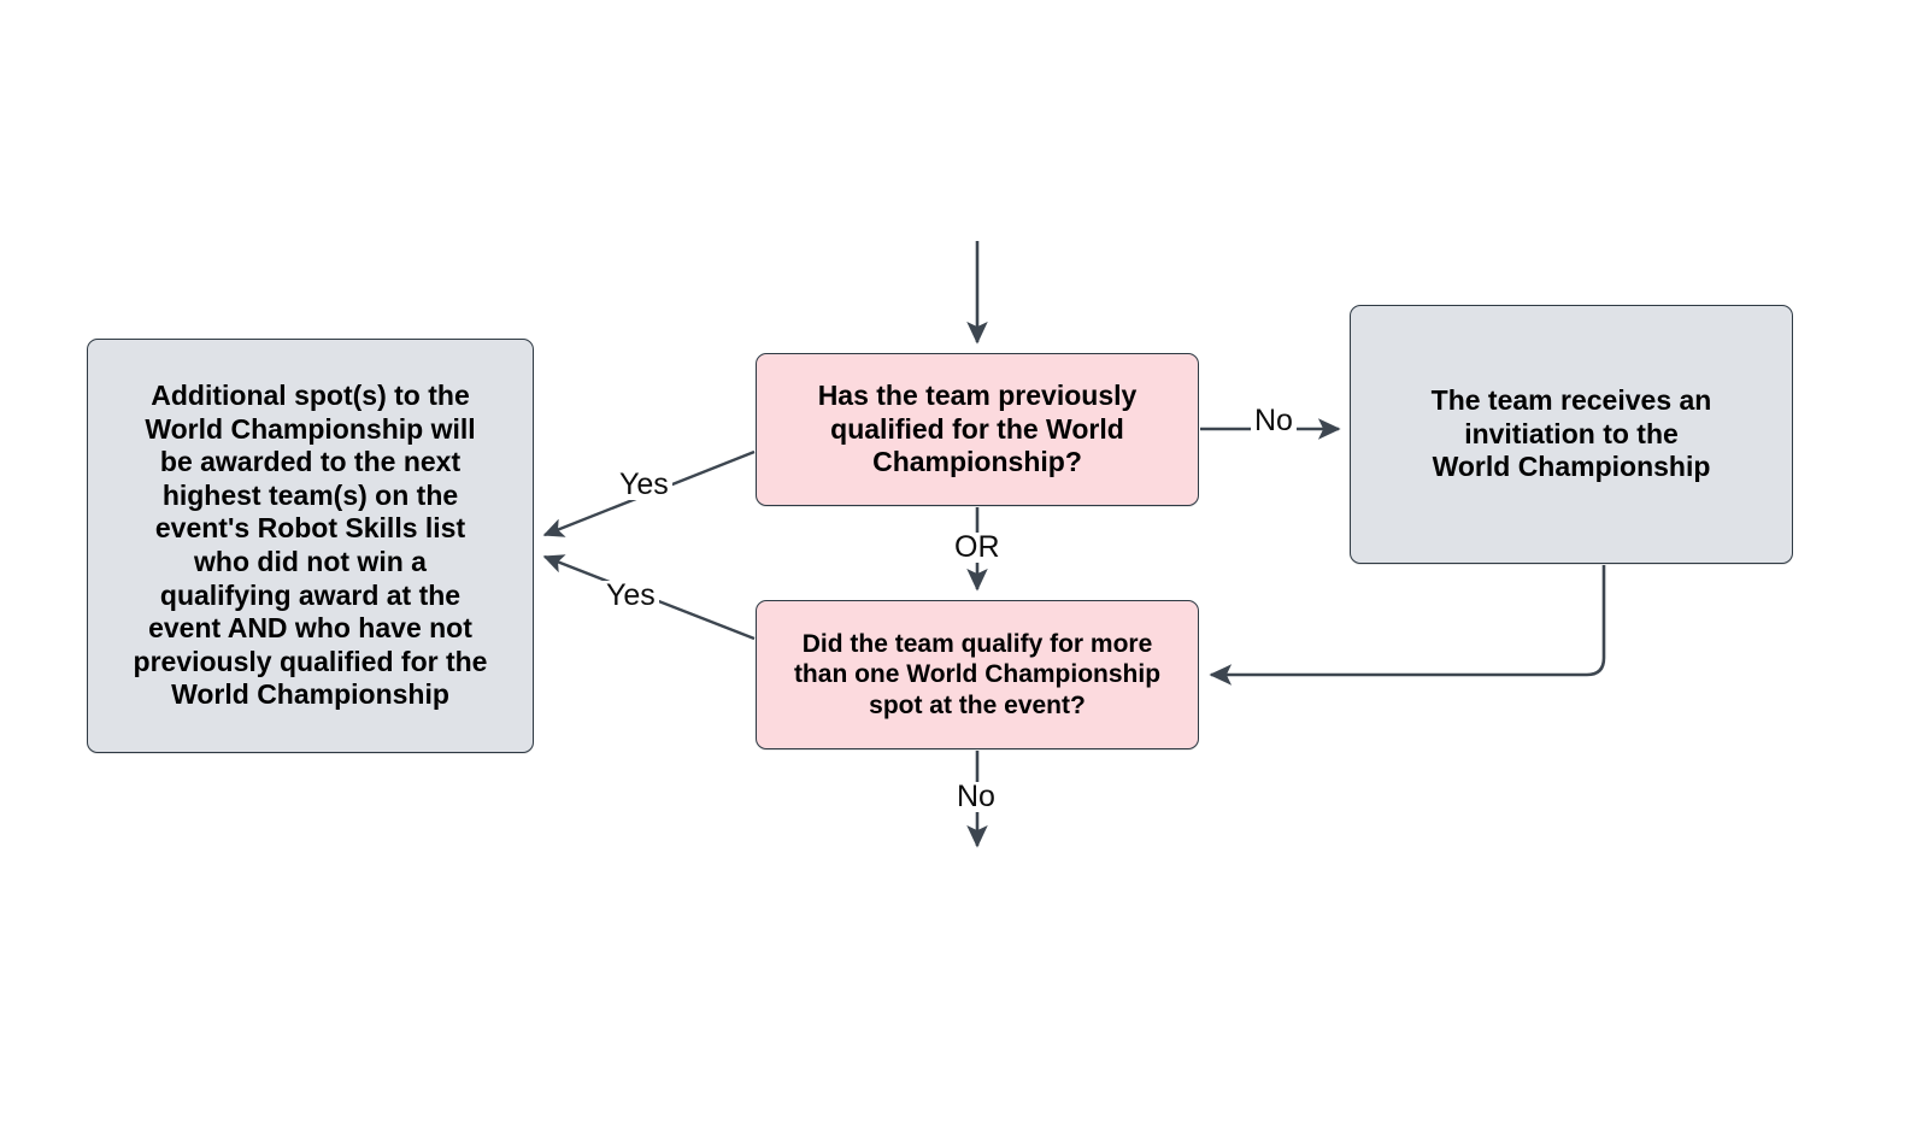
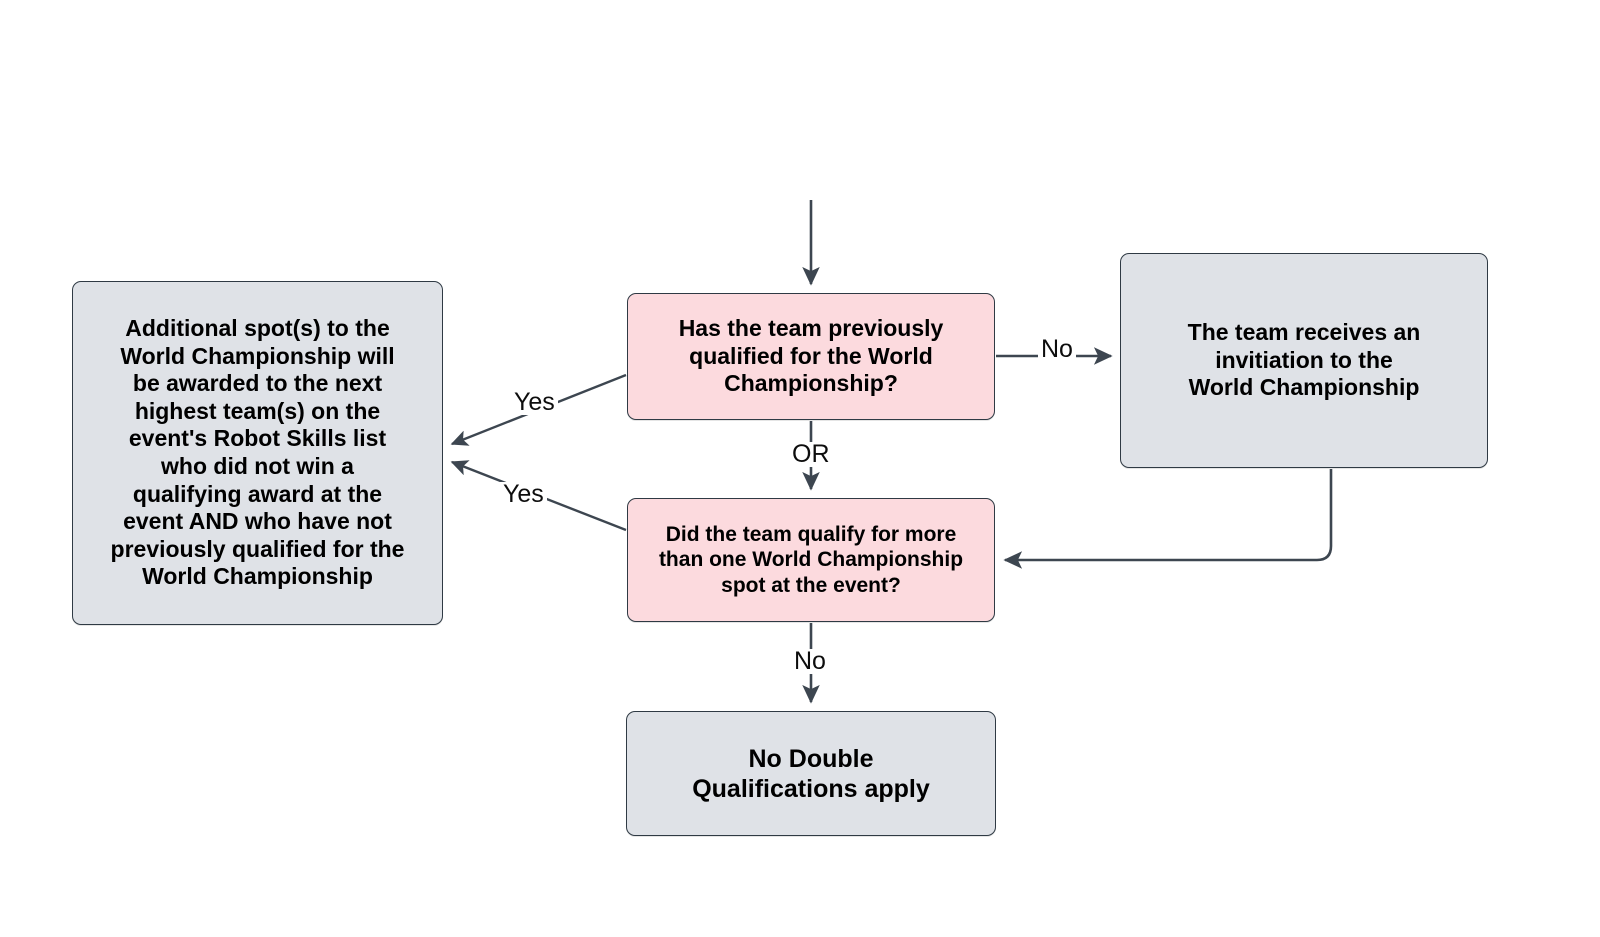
  Has the team previously
  qualified for the World
  Championship?
  The team receives an
  invitiation to the
  World Championship
  Additional spot(s) to the
  World Championship will
  be awarded to the next
  highest team(s) on the
  event's Robot Skills list
  who did not win a
  qualifying award at the
  event AND who have not
  previously qualified for the
  World Championship
  Did the team qualify for more
  than one World Championship
  spot at the event?
+ No Double
+ Qualifications apply
  Yes
  Yes
  No
  OR
  No
